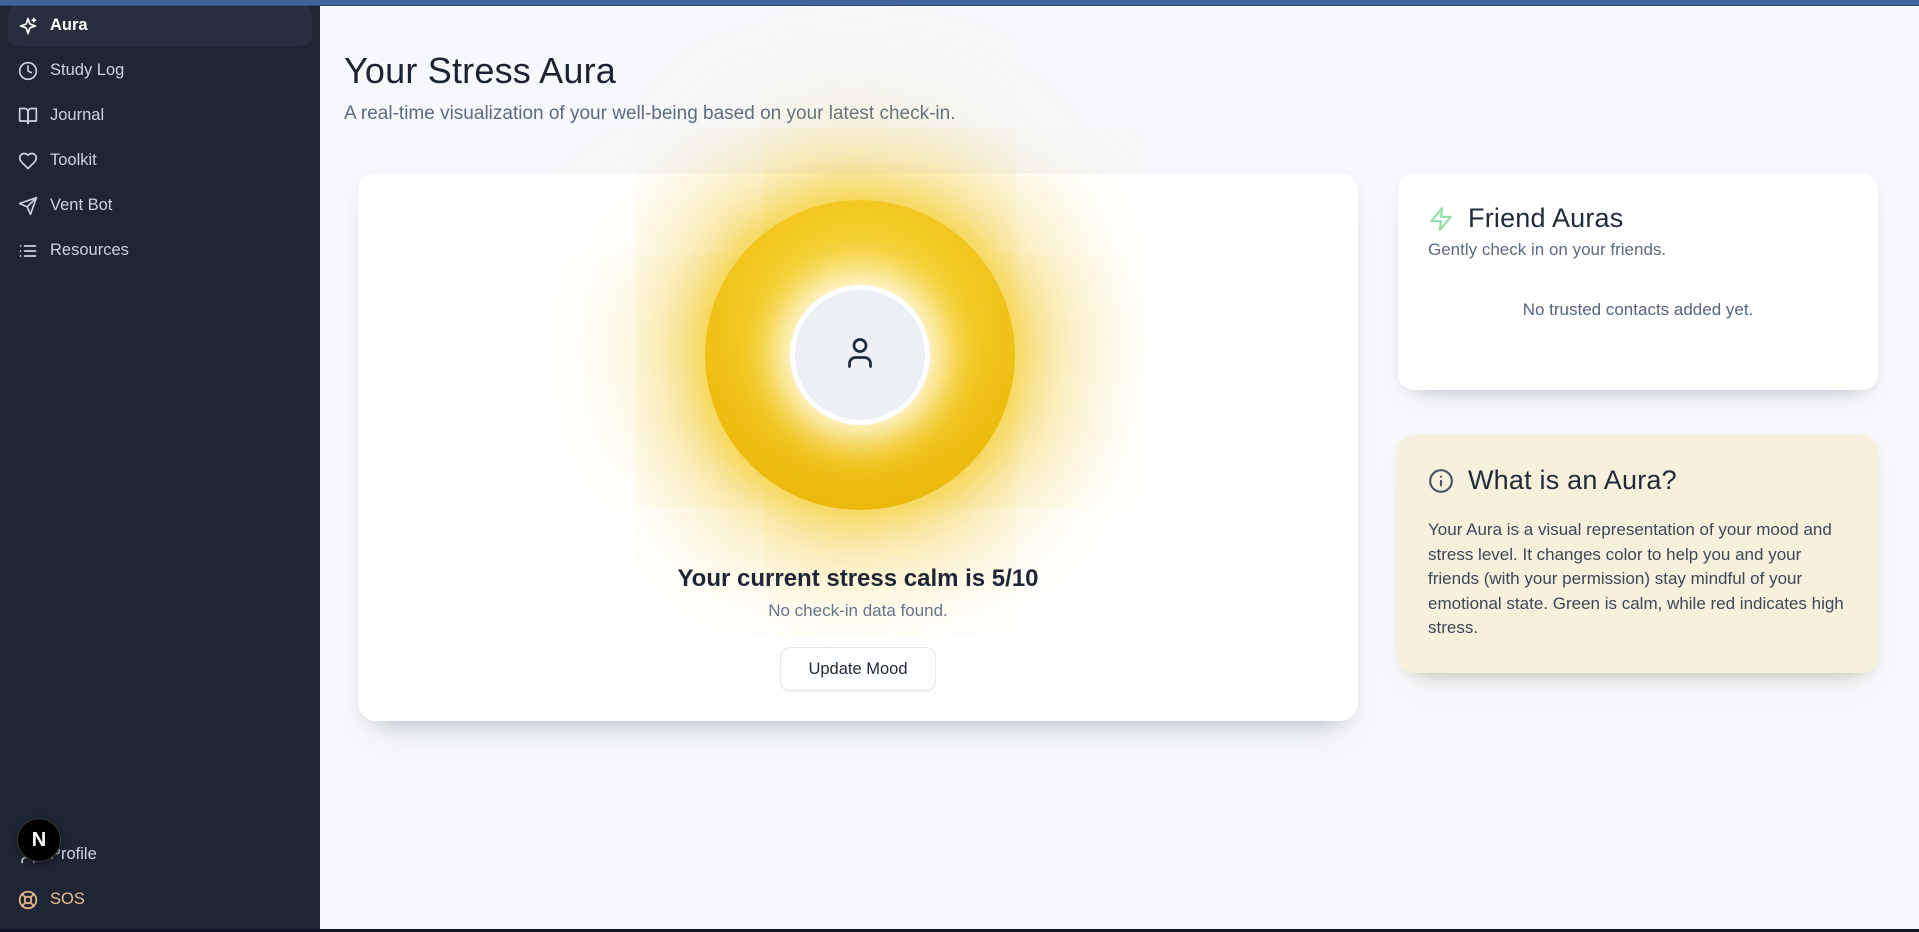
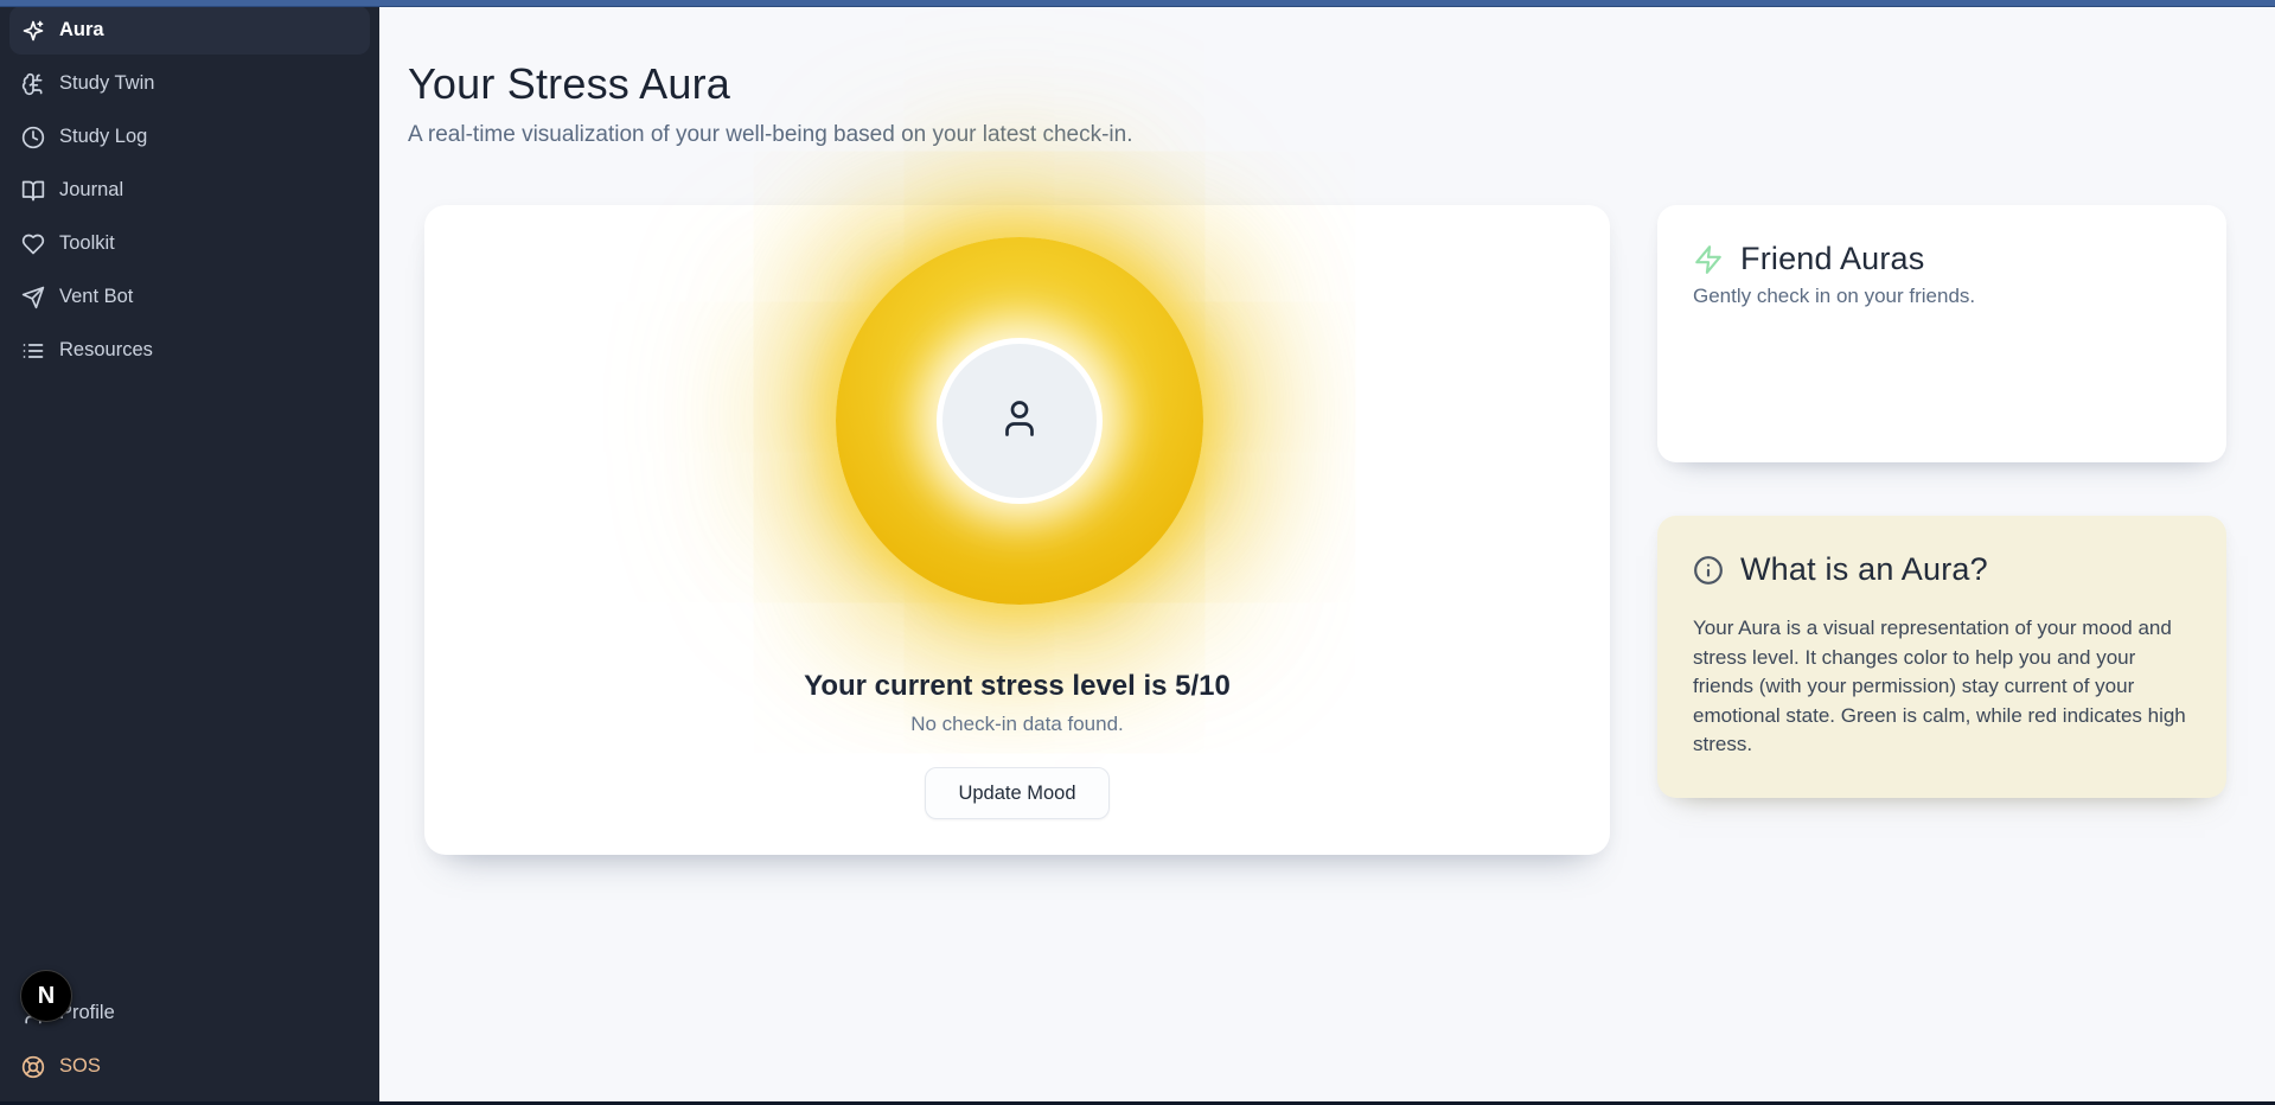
  Aura
+ Study Twin
  Study Log
  Journal
  Toolkit
  Vent Bot
  Resources
  rofile
  SOS
  N
  Your Stress Aura
  A real-time visualization of your well-being based on your latest check-in.
- Your current stress calm is 5/10
+ Your current stress level is 5/10
  No check-in data found.
  Update Mood
  Friend Auras
  Gently check in on your friends.
- No trusted contacts added yet.
  What is an Aura?
- Your Aura is a visual representation of your mood and stress level. It changes color to help you and your friends (with your permission) stay mindful of your emotional state. Green is calm, while red indicates high stress.
+ Your Aura is a visual representation of your mood and stress level. It changes color to help you and your friends (with your permission) stay current of your emotional state. Green is calm, while red indicates high stress.
